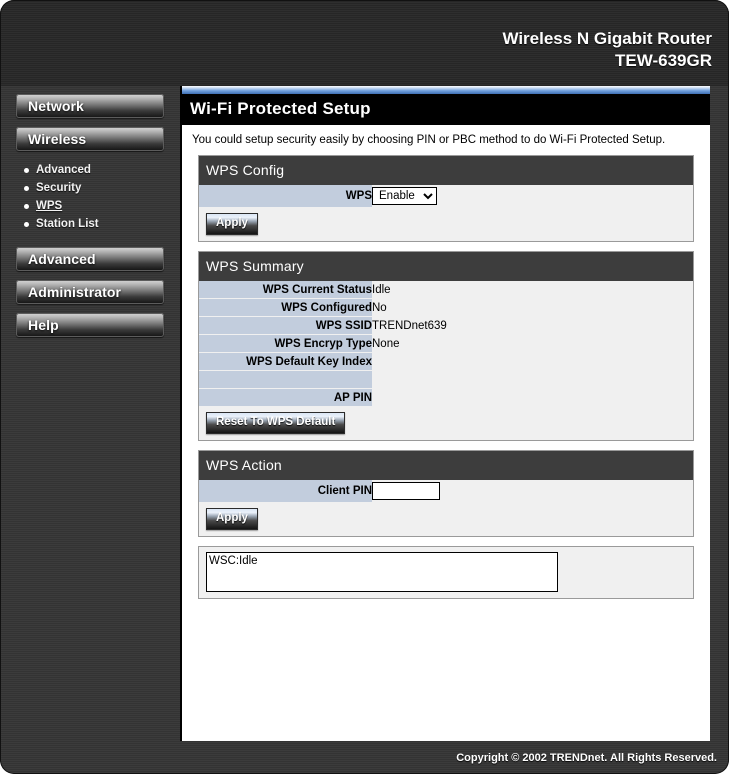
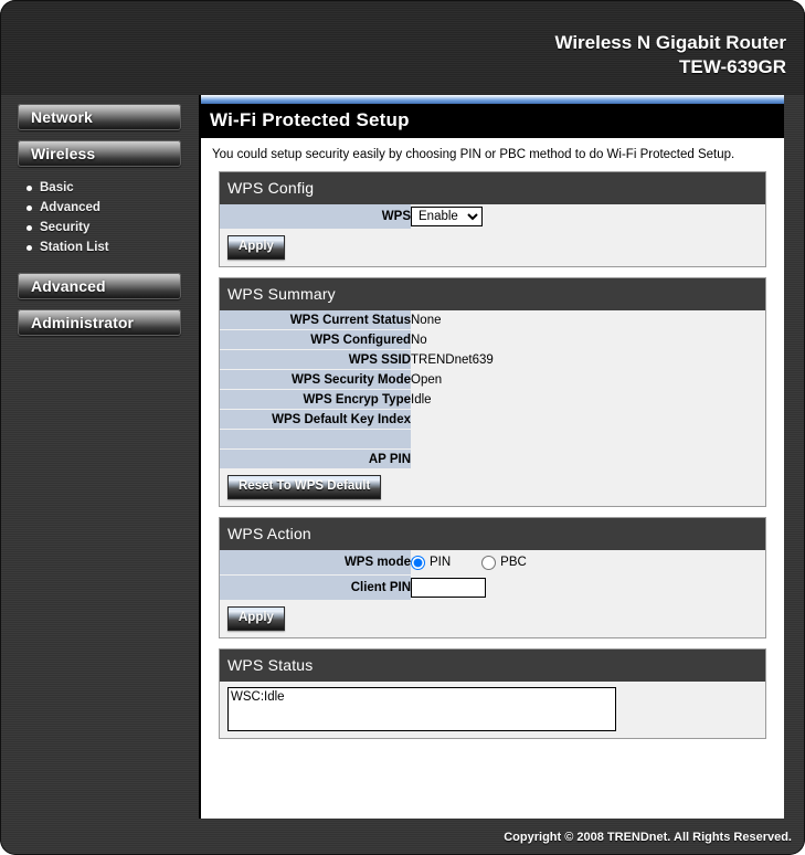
  Wireless N Gigabit Router
  TEW-639GR
  Network
  Wireless
+ Basic
  Advanced
  Security
- WPS
  Station List
  Advanced
  Administrator
- Help
  Wi-Fi Protected Setup
  You could setup security easily by choosing PIN or PBC method to do Wi-Fi Protected Setup.
  WPS Config
  WPS	Enable
  Apply
  WPS Summary
- WPS Current Status	Idle
+ WPS Current Status	None
  WPS Configured	No
  WPS SSID	TRENDnet639
+ WPS Security Mode	Open
- WPS Encryp Type	None
+ WPS Encryp Type	Idle
  WPS Default Key Index
  AP PIN
  Reset To WPS Default
  WPS Action
+ WPS mode	PIN PBC
  Client PIN
  Apply
+ WPS Status
  WSC:Idle
- Copyright © 2002 TRENDnet. All Rights Reserved.
+ Copyright © 2008 TRENDnet. All Rights Reserved.
